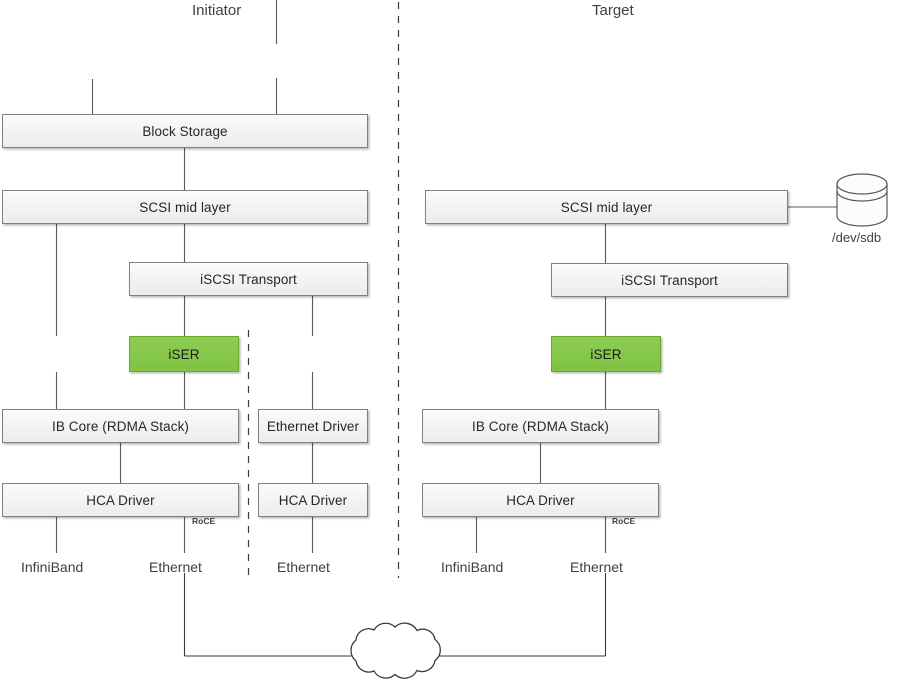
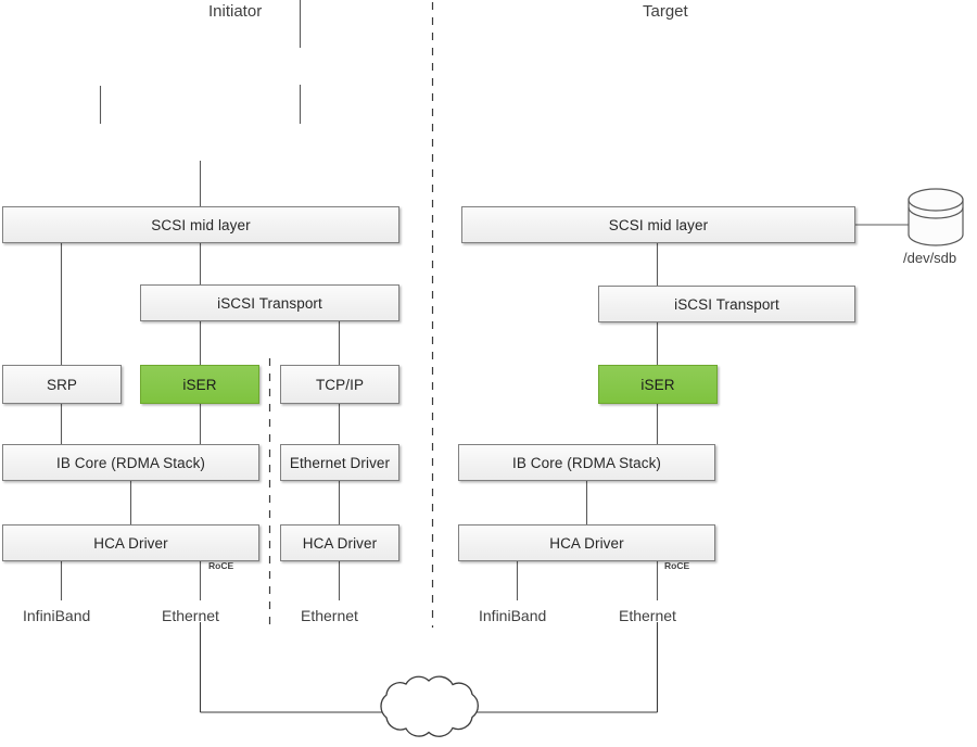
  Initiator
  Target
- Block Storage
  SCSI mid layer
  iSCSI Transport
+ SRP
  iSER
+ TCP/IP
  IB Core (RDMA Stack)
  Ethernet Driver
  HCA Driver
  HCA Driver
  SCSI mid layer
  iSCSI Transport
  iSER
  IB Core (RDMA Stack)
  HCA Driver
  RoCE
  RoCE
  InfiniBand
  Ethernet
  Ethernet
  InfiniBand
  Ethernet
  /dev/sdb
